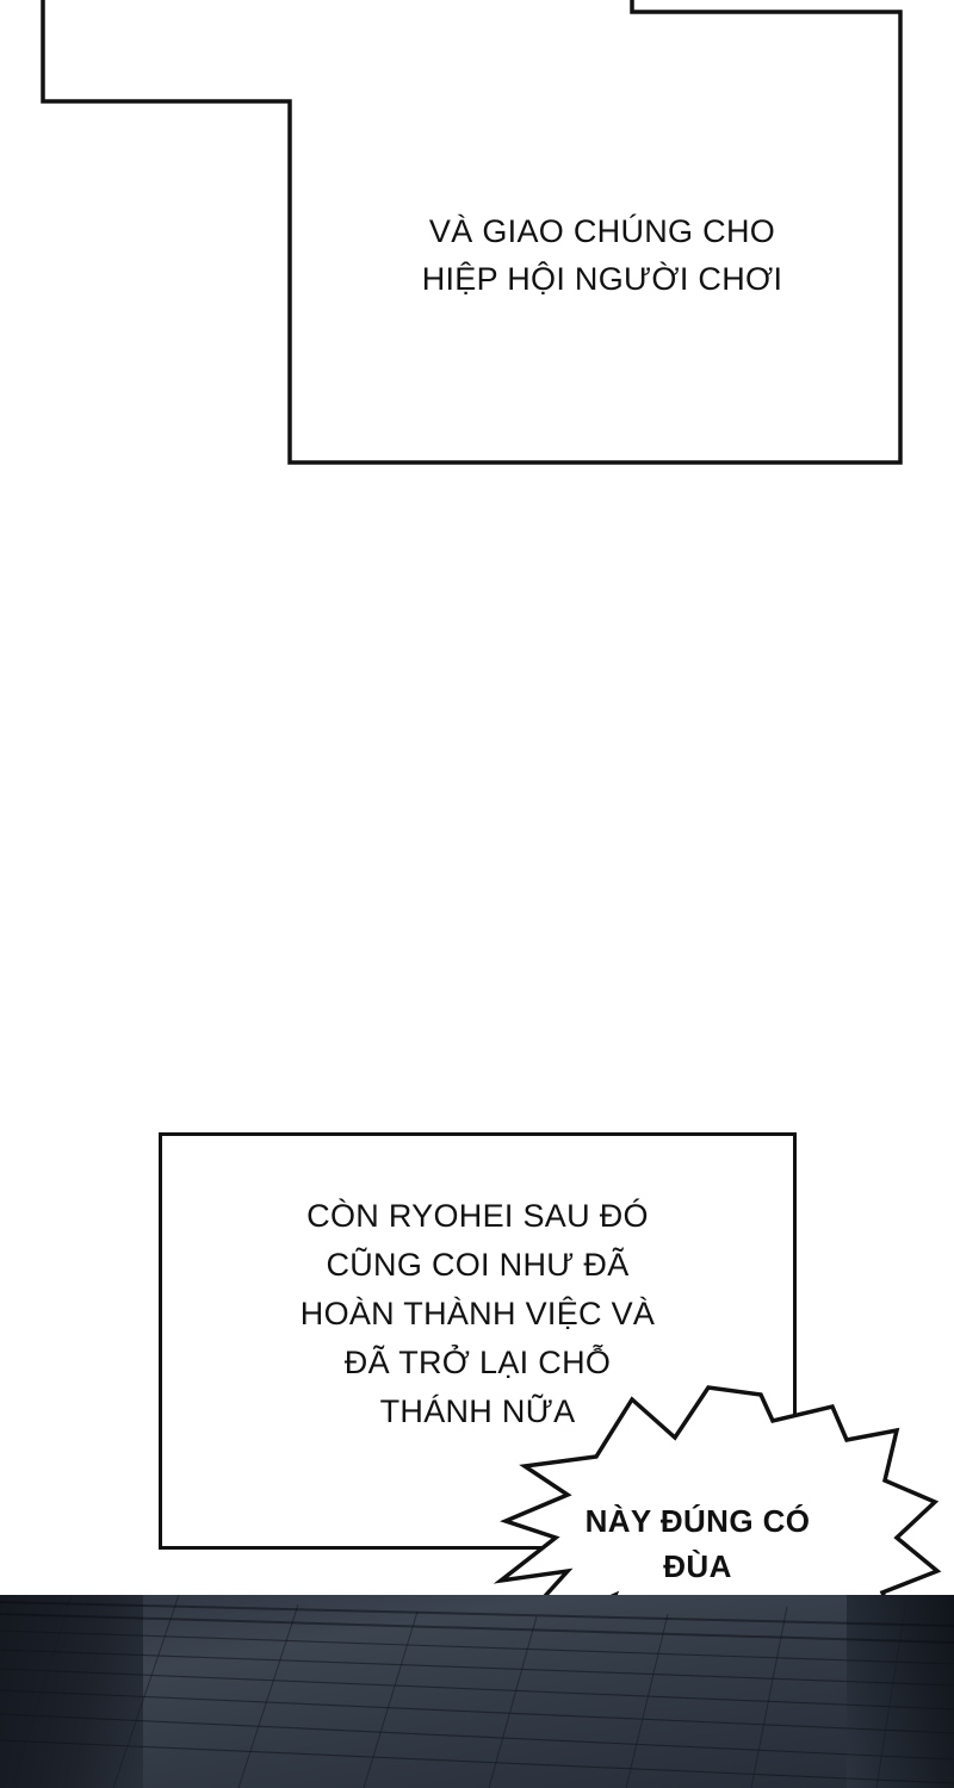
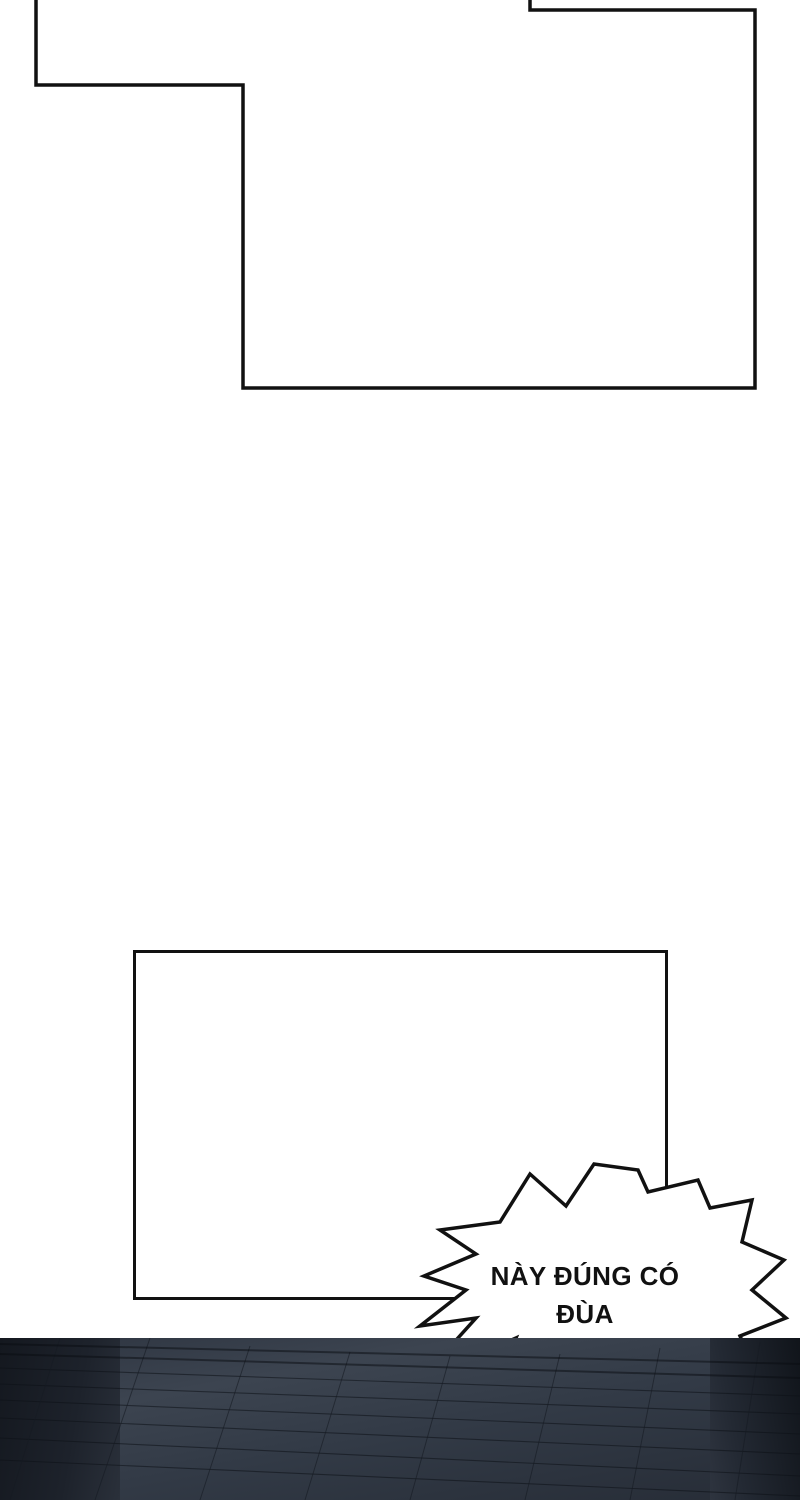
- VÀ GIAO CHÚNG CHO
- HIỆP HỘI NGƯỜI CHƠI
- CÒN RYOHEI SAU ĐÓ
- CŨNG COI NHƯ ĐÃ
- HOÀN THÀNH VIỆC VÀ
- ĐÃ TRỞ LẠI CHỖ
- THÁNH NỮA
  NÀY ĐÚNG CÓ
  ĐÙA
